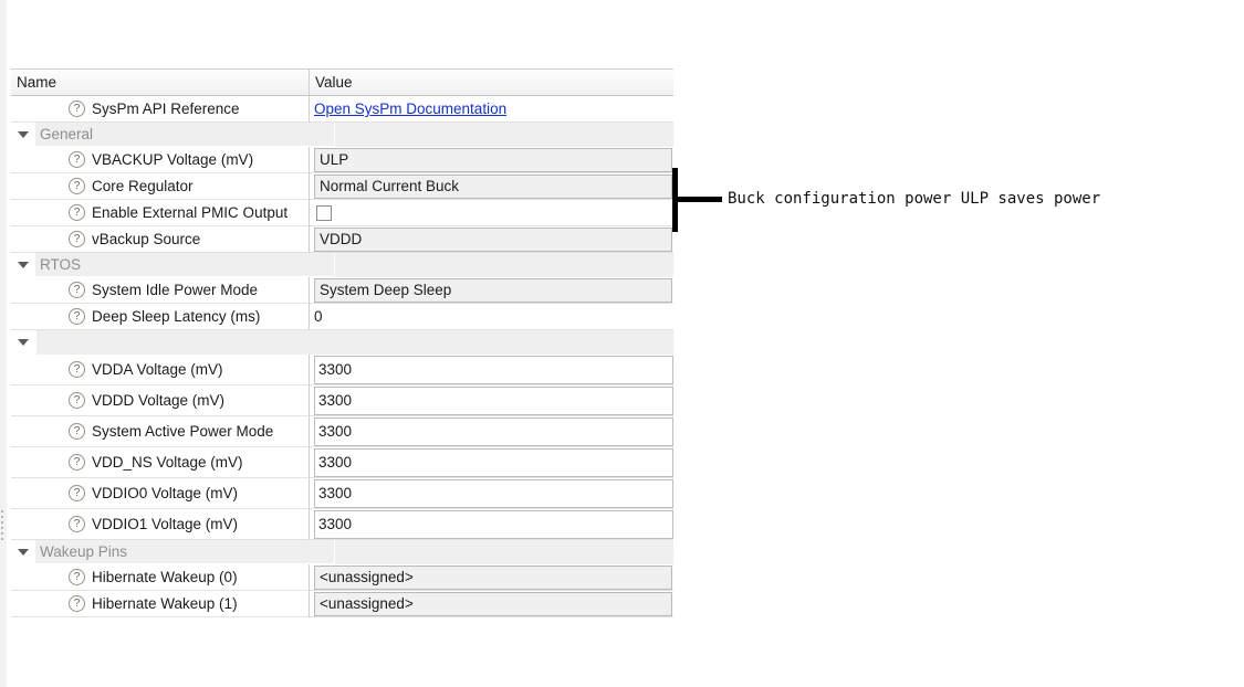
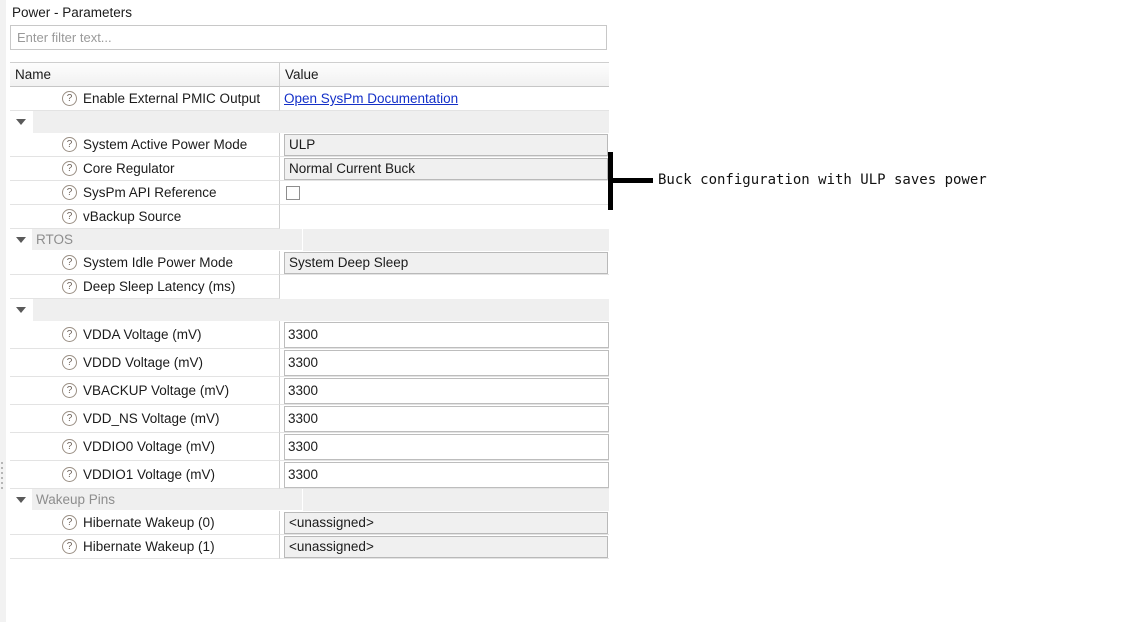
+ Power - Parameters
+ Enter filter text...
  Name
  Value
  ?
- SysPm API Reference
+ Enable External PMIC Output
  Open SysPm Documentation
- General
  ?
- VBACKUP Voltage (mV)
+ System Active Power Mode
  ULP
  ?
  Core Regulator
  Normal Current Buck
  ?
- Enable External PMIC Output
+ SysPm API Reference
  ?
  vBackup Source
- VDDD
  RTOS
  ?
  System Idle Power Mode
  System Deep Sleep
  ?
  Deep Sleep Latency (ms)
- 0
  ?
  VDDA Voltage (mV)
  3300
  ?
  VDDD Voltage (mV)
  3300
  ?
- System Active Power Mode
+ VBACKUP Voltage (mV)
  3300
  ?
  VDD_NS Voltage (mV)
  3300
  ?
  VDDIO0 Voltage (mV)
  3300
  ?
  VDDIO1 Voltage (mV)
  3300
  Wakeup Pins
  ?
  Hibernate Wakeup (0)
  <unassigned>
  ?
  Hibernate Wakeup (1)
  <unassigned>
- Buck configuration power ULP saves power
+ Buck configuration with ULP saves power
